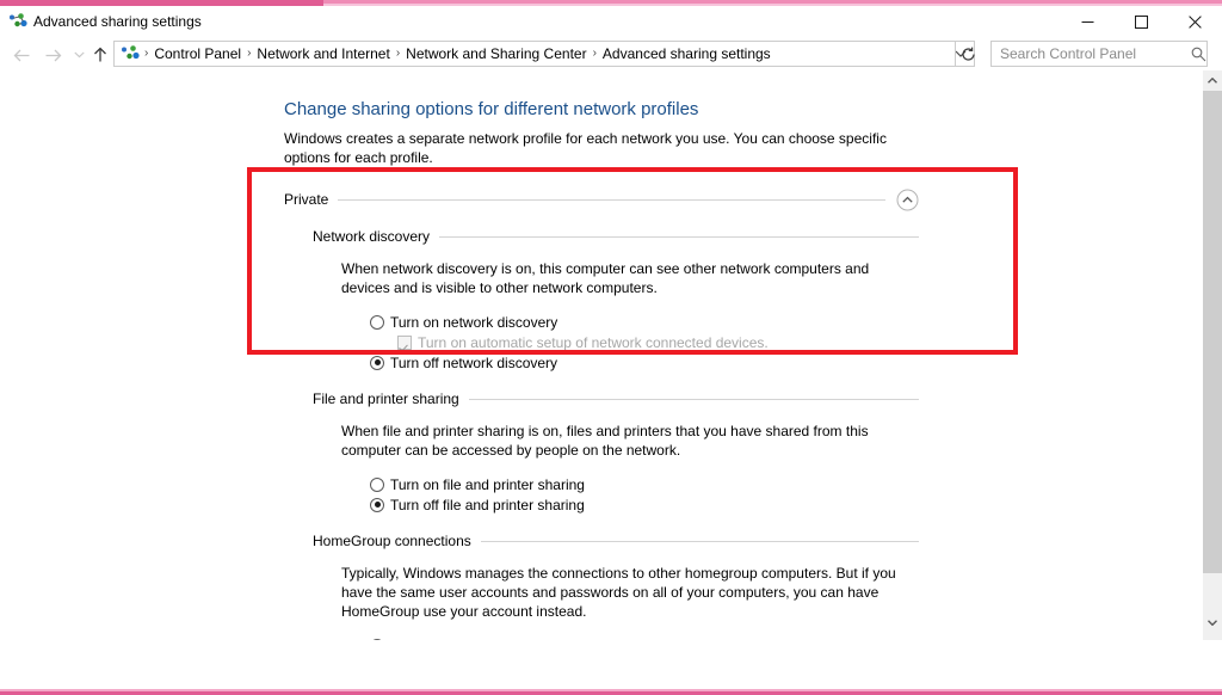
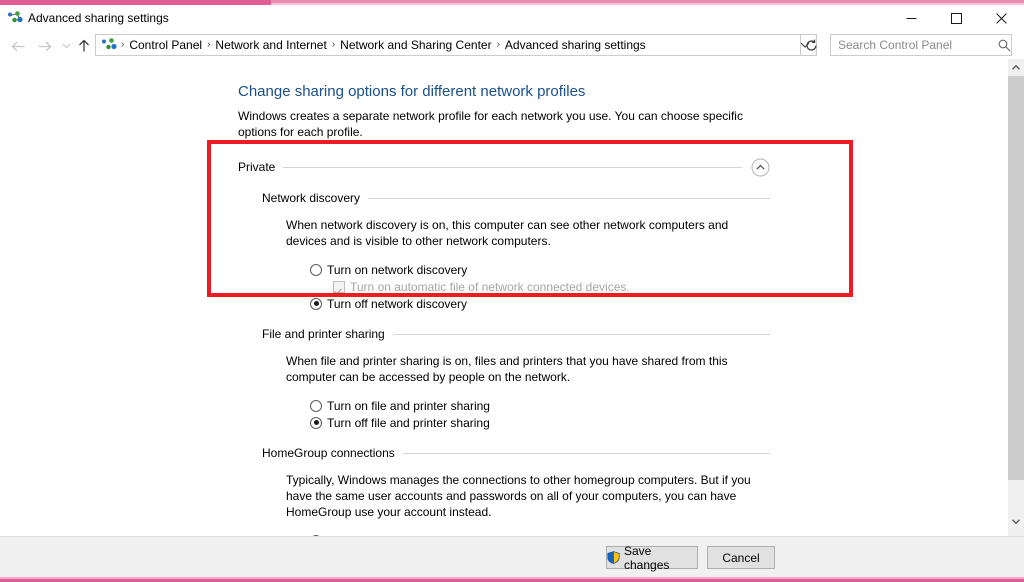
  Advanced sharing settings
  ›
  Control Panel
  ›
  Network and Internet
  ›
  Network and Sharing Center
  ›
  Advanced sharing settings
  Search Control Panel
  Change sharing options for different network profiles
  Windows creates a separate network profile for each network you use. You can choose specific options for each profile.
  Private
  Network discovery
  When network discovery is on, this computer can see other network computers and devices and is visible to other network computers.
  Turn on network discovery
- Turn on automatic setup of network connected devices.
+ Turn on automatic file of network connected devices.
  Turn off network discovery
  File and printer sharing
  When file and printer sharing is on, files and printers that you have shared from this computer can be accessed by people on the network.
  Turn on file and printer sharing
  Turn off file and printer sharing
  HomeGroup connections
  Typically, Windows manages the connections to other homegroup computers. But if you have the same user accounts and passwords on all of your computers, you can have HomeGroup use your account instead.
+ Save changes
+ Cancel
